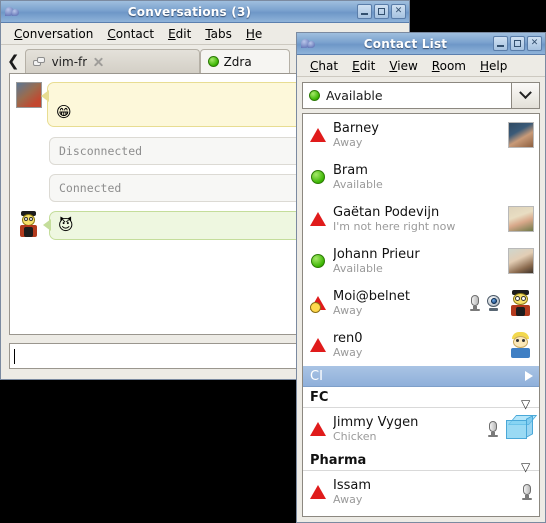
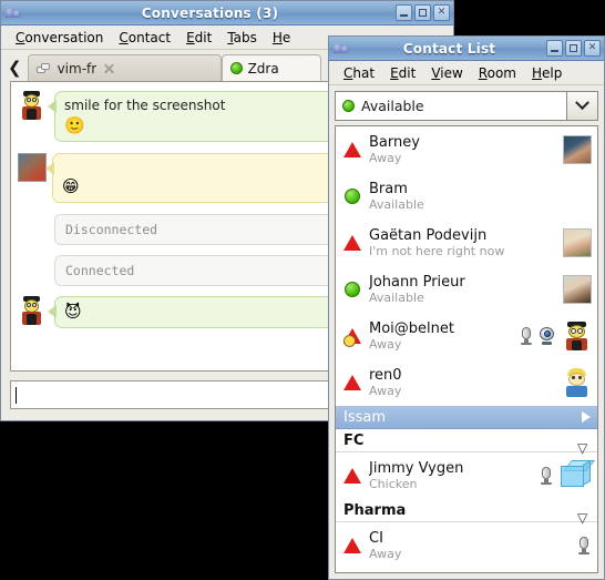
  Conversations (3)
  ✕
  Conversation
  Contact
  Edit
  Tabs
  He
  ❮
  vim-fr
  Zdra
+ smile for the screenshot
+ 🙂
  😁
  Disconnected
  Connected
  😈
  Contact List
  ✕
  Chat
  Edit
  View
  Room
  Help
  Available
  Barney
  Away
  Bram
  Available
  Gaëtan Podevijn
  I'm not here right now
  Johann Prieur
  Available
  Moi@belnet
  Away
  ren0
  Away
- CI
+ Issam
  FC
  Jimmy Vygen
  Chicken
  Pharma
- Issam
+ CI
  Away
